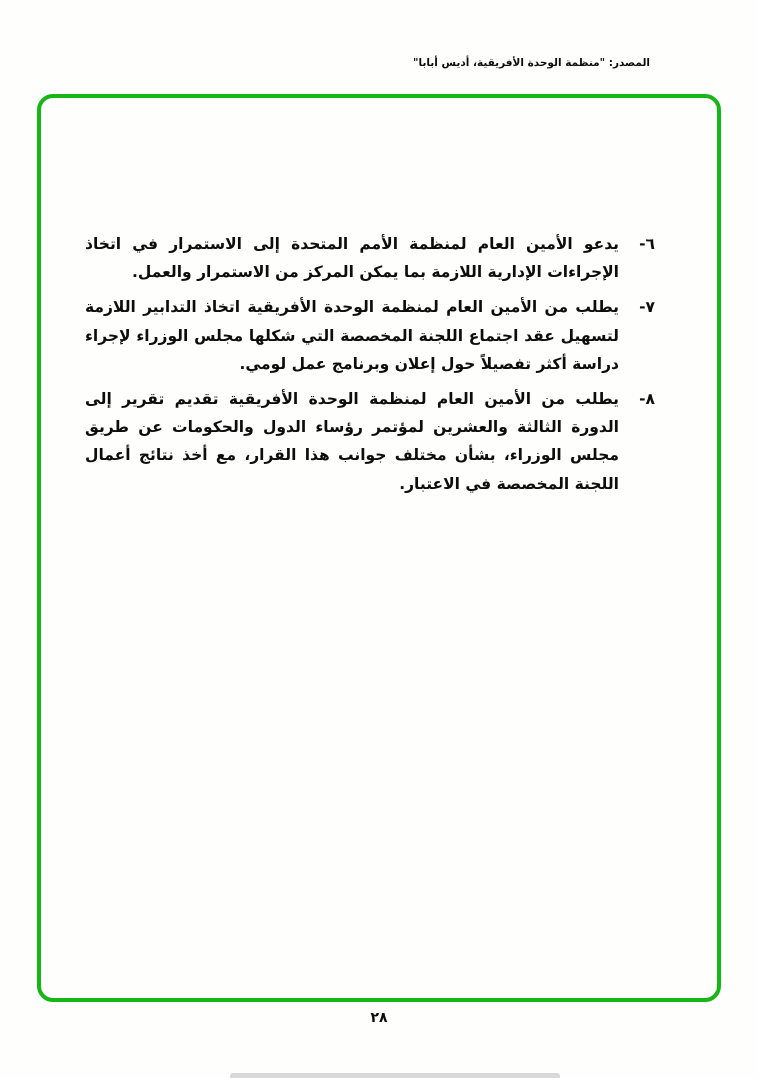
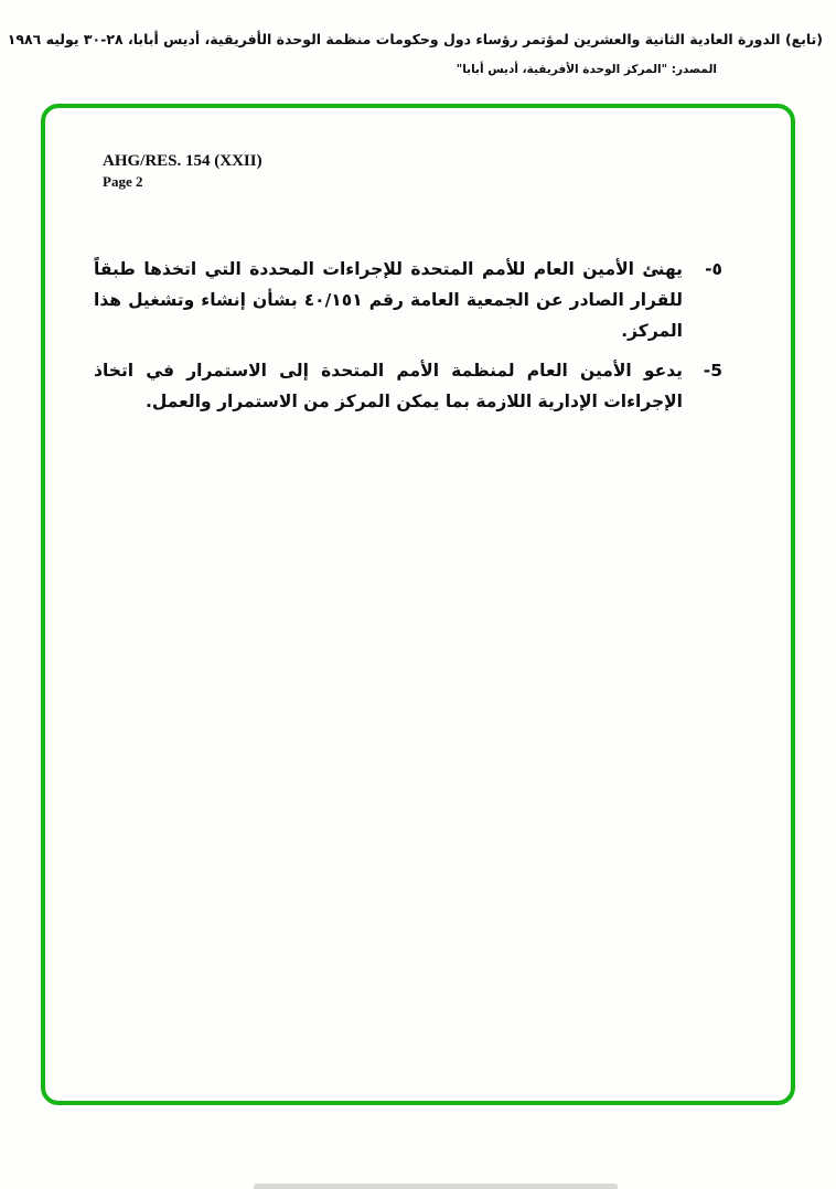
+ (تابع) الدورة العادية الثانية والعشرين لمؤتمر رؤساء دول وحكومات منظمة الوحدة الأفريقية، أديس أبابا، ٢٨-٣٠ يوليه ١٩٨٦
- المصدر: "منظمة الوحدة الأفريقية، أديس أبابا"
+ المصدر: "المركز الوحدة الأفريقية، أديس أبابا"
+ AHG/RES. 154 (XXII)
+ Page 2
+ ٥-
+ يهنئ الأمين العام للأمم المتحدة للإجراءات المحددة التي اتخذها طبقاً للقرار الصادر عن الجمعية العامة رقم ٤٠/١٥١ بشأن إنشاء وتشغيل هذا المركز.
- ٦-
+ 5-
  يدعو الأمين العام لمنظمة الأمم المتحدة إلى الاستمرار في اتخاذ الإجراءات الإدارية اللازمة بما يمكن المركز من الاستمرار والعمل.
- ٧-
- يطلب من الأمين العام لمنظمة الوحدة الأفريقية اتخاذ التدابير اللازمة لتسهيل عقد اجتماع اللجنة المخصصة التي شكلها مجلس الوزراء لإجراء دراسة أكثر تفصيلاً حول إعلان وبرنامج عمل لومي.
- ٨-
- يطلب من الأمين العام لمنظمة الوحدة الأفريقية تقديم تقرير إلى الدورة الثالثة والعشرين لمؤتمر رؤساء الدول والحكومات عن طريق مجلس الوزراء، بشأن مختلف جوانب هذا القرار، مع أخذ نتائج أعمال اللجنة المخصصة في الاعتبار.
- ٢٨
